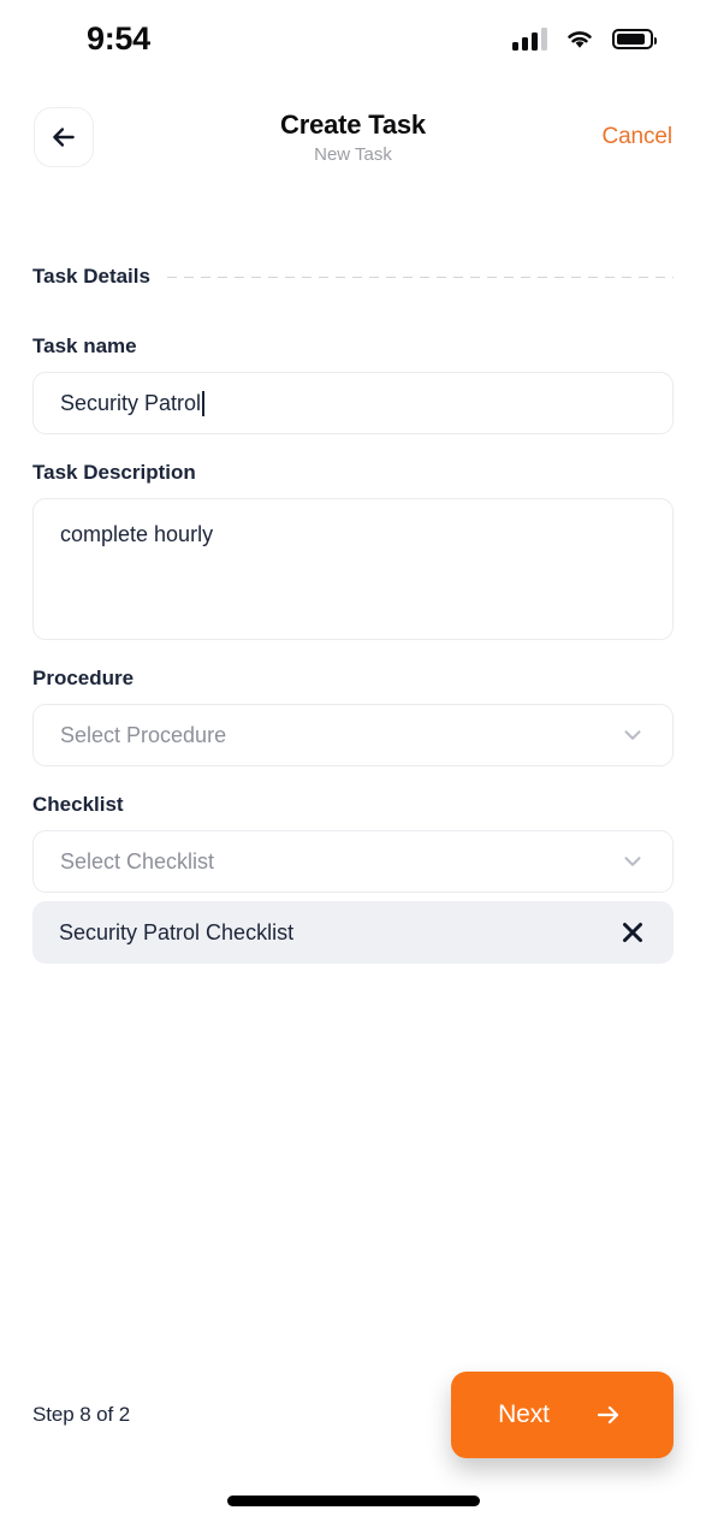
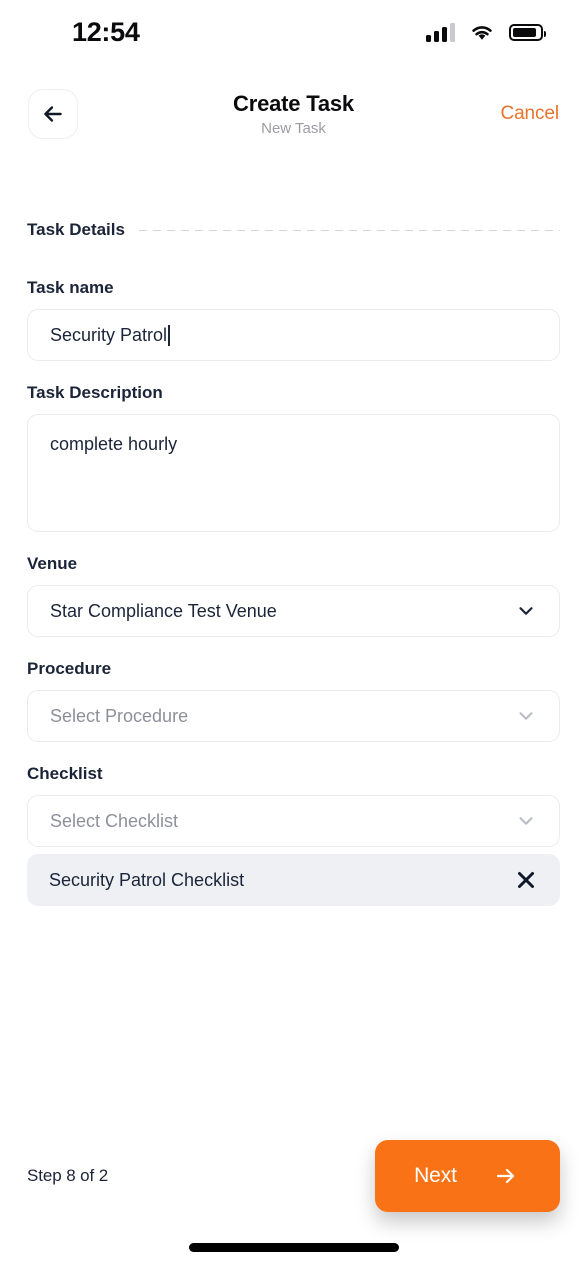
- 9:54
+ 12:54
  Create Task
  New Task
  Cancel
  Task Details
  Task name
  Security Patrol
  Task Description
  complete hourly
+ Venue
+ Star Compliance Test Venue
  Procedure
  Select Procedure
  Checklist
  Select Checklist
  Security Patrol Checklist
  Step 8 of 2
  Next
